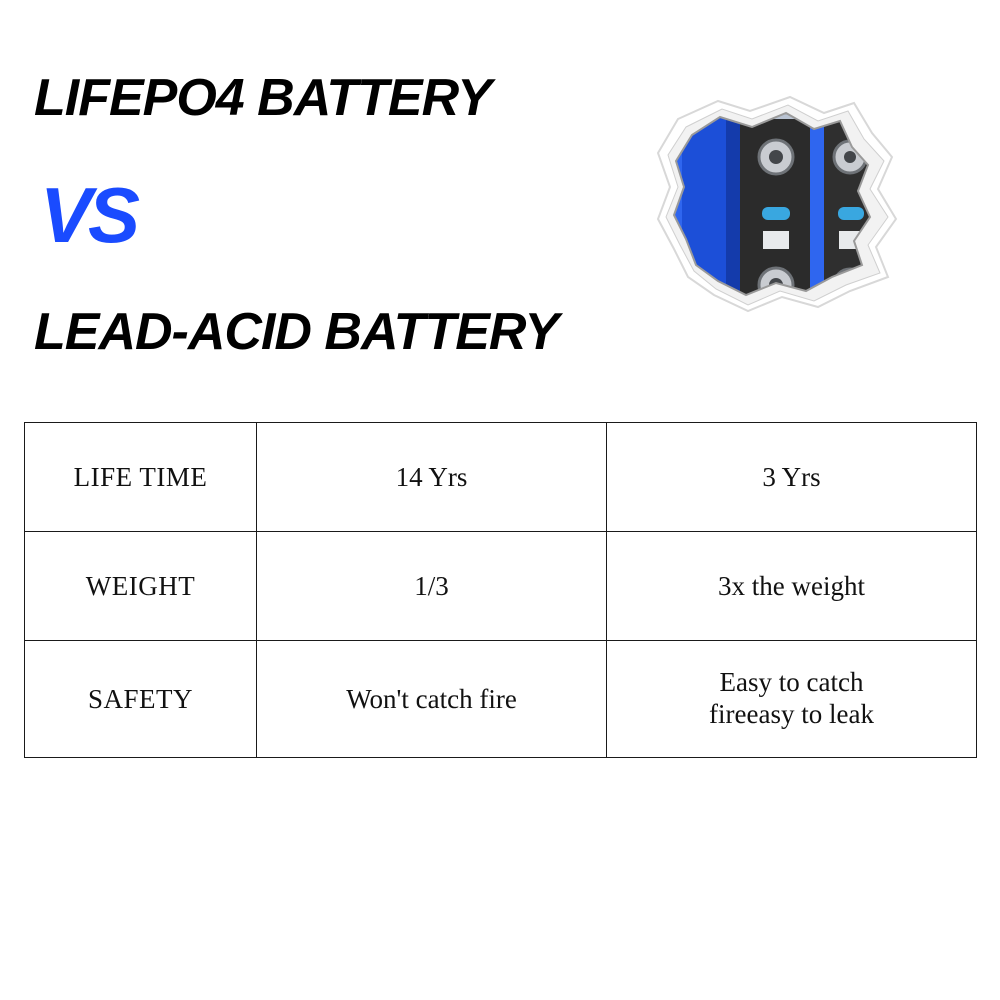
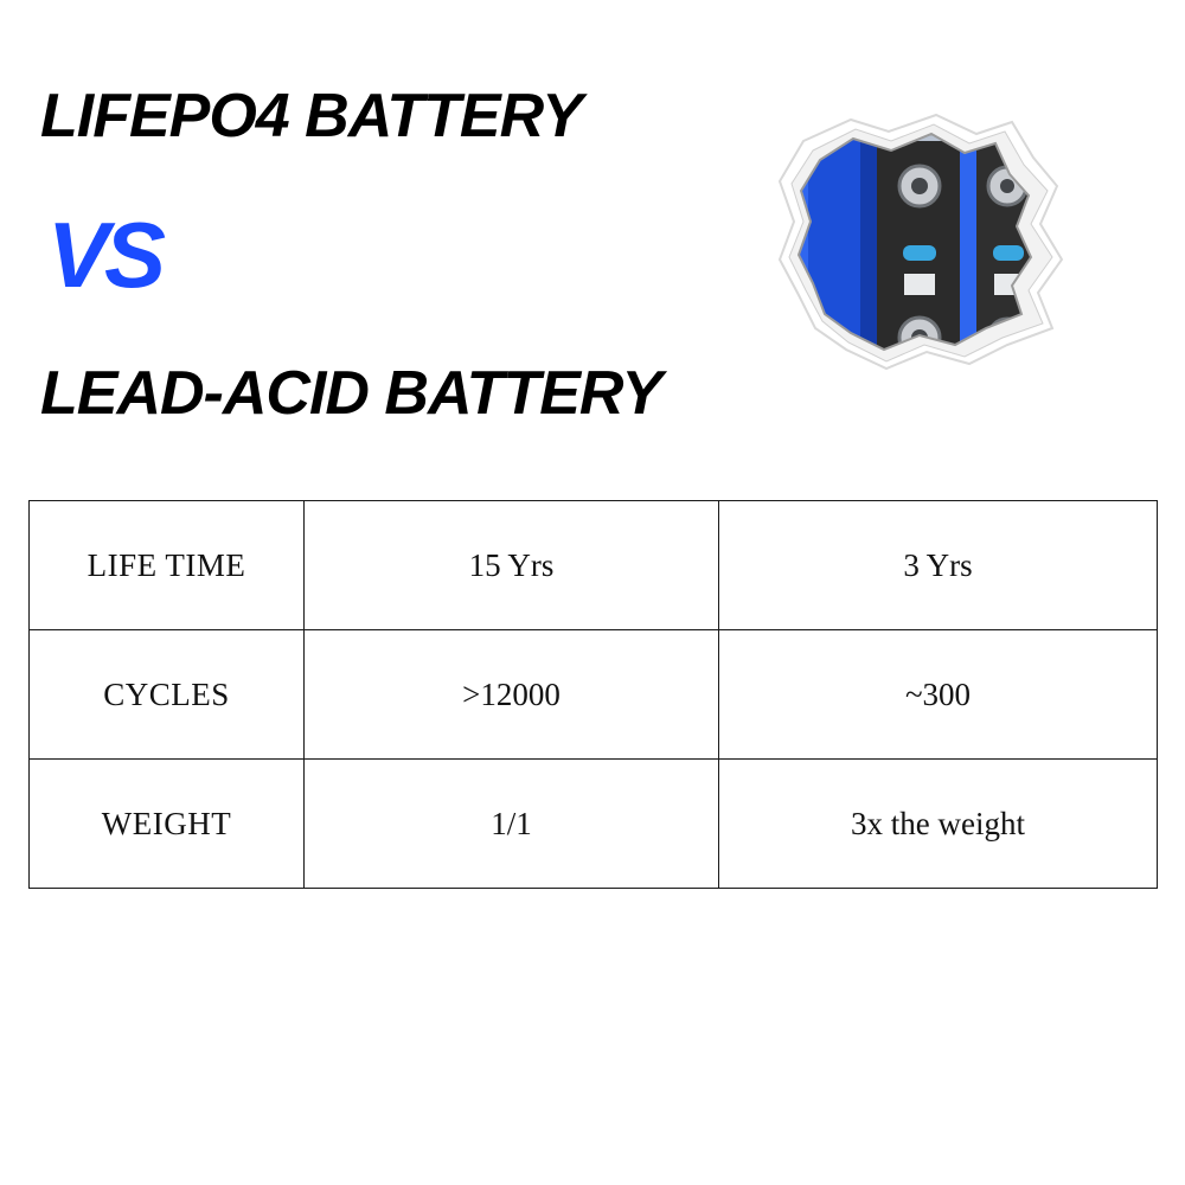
  LIFEPO4 BATTERY
  VS
  LEAD-ACID BATTERY
- LIFE TIME	14 Yrs	3 Yrs
+ LIFE TIME	15 Yrs	3 Yrs
+ CYCLES	>12000	~300
- WEIGHT	1/3	3x the weight
+ WEIGHT	1/1	3x the weight
- SAFETY	Won't catch fire	Easy to catch fireeasy to leak
